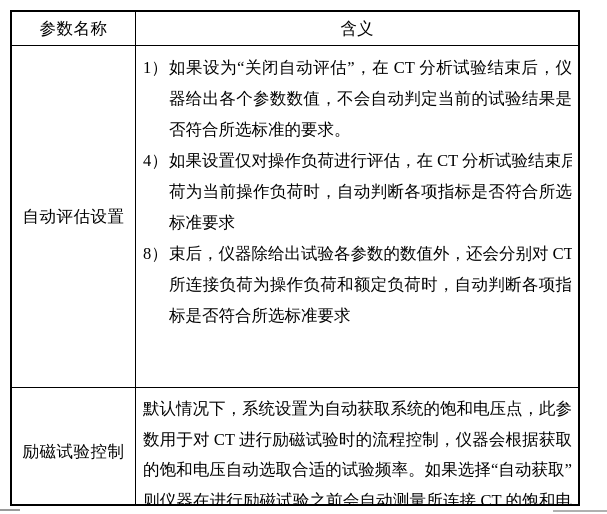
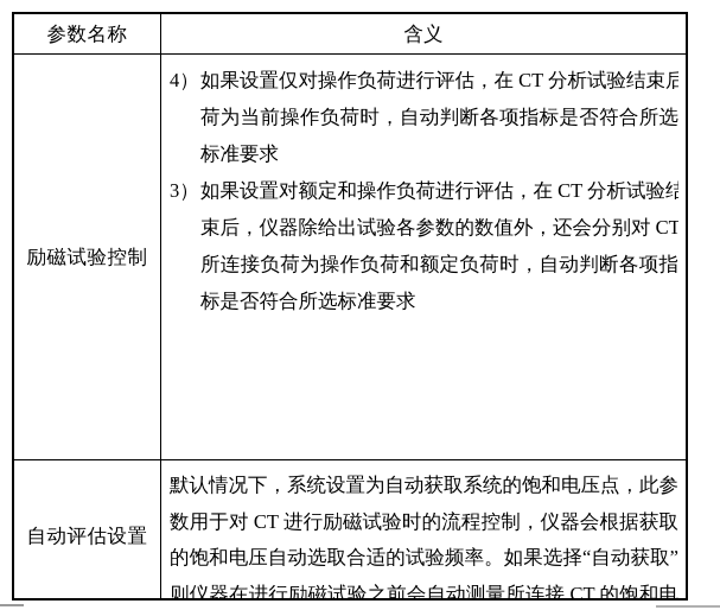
  参数名称
  含义
- 自动评估设置
+ 励磁试验控制
- 1）
- 如果设为“关闭自动评估”，在 CT 分析试验结束后，仪
- 器给出各个参数数值，不会自动判定当前的试验结果是
- 否符合所选标准的要求。
  4）
  如果设置仅对操作负荷进行评估，在 CT 分析试验结束后
  荷为当前操作负荷时，自动判断各项指标是否符合所选
  标准要求
- 8）
+ 3）
+ 如果设置对额定和操作负荷进行评估，在 CT 分析试验结
  束后，仪器除给出试验各参数的数值外，还会分别对 CT
  所连接负荷为操作负荷和额定负荷时，自动判断各项指
  标是否符合所选标准要求
- 励磁试验控制
+ 自动评估设置
  默认情况下，系统设置为自动获取系统的饱和电压点，此参
  数用于对 CT 进行励磁试验时的流程控制，仪器会根据获取
  的饱和电压自动选取合适的试验频率。如果选择“自动获取”
  则仪器在进行励磁试验之前会自动测量所连接 CT 的饱和电
